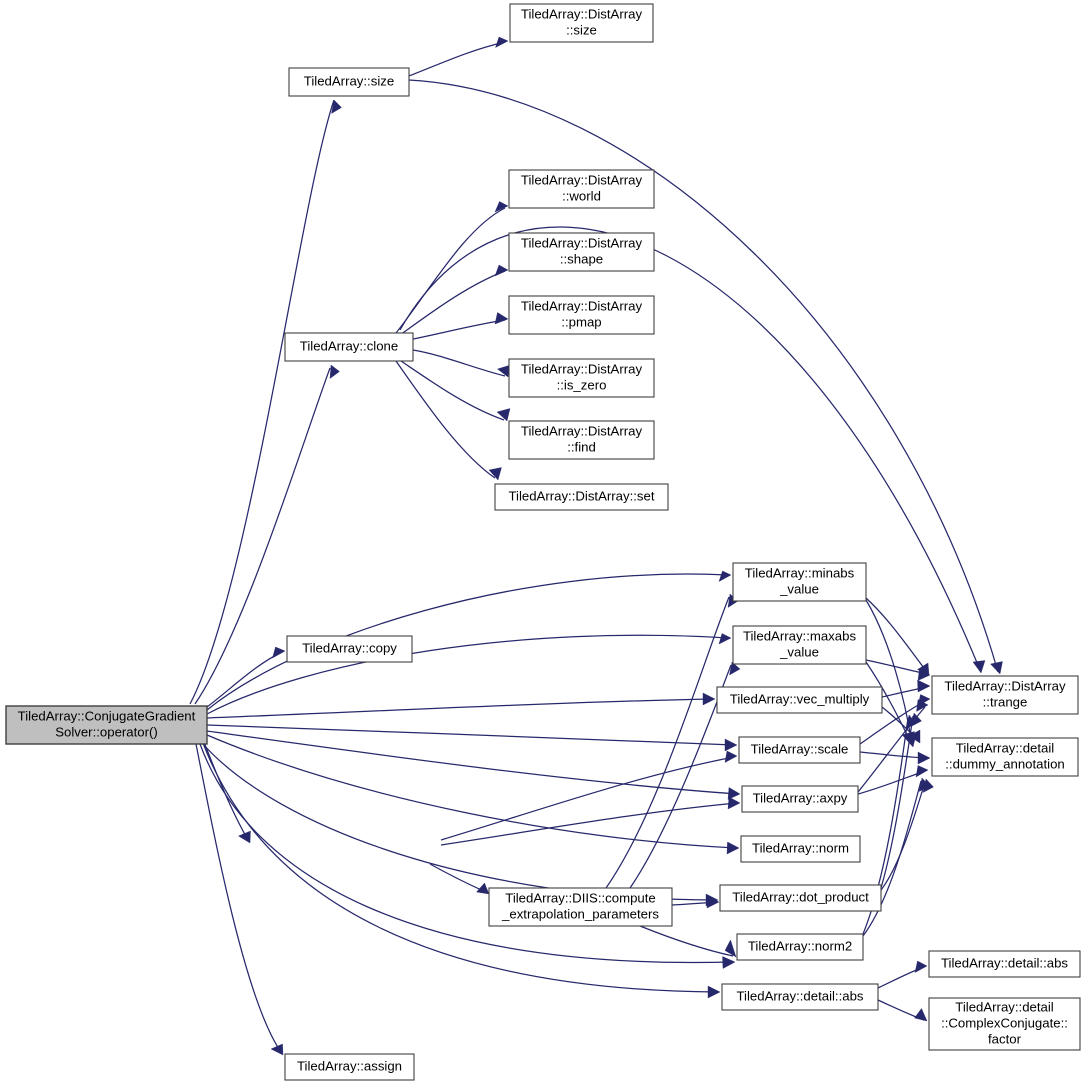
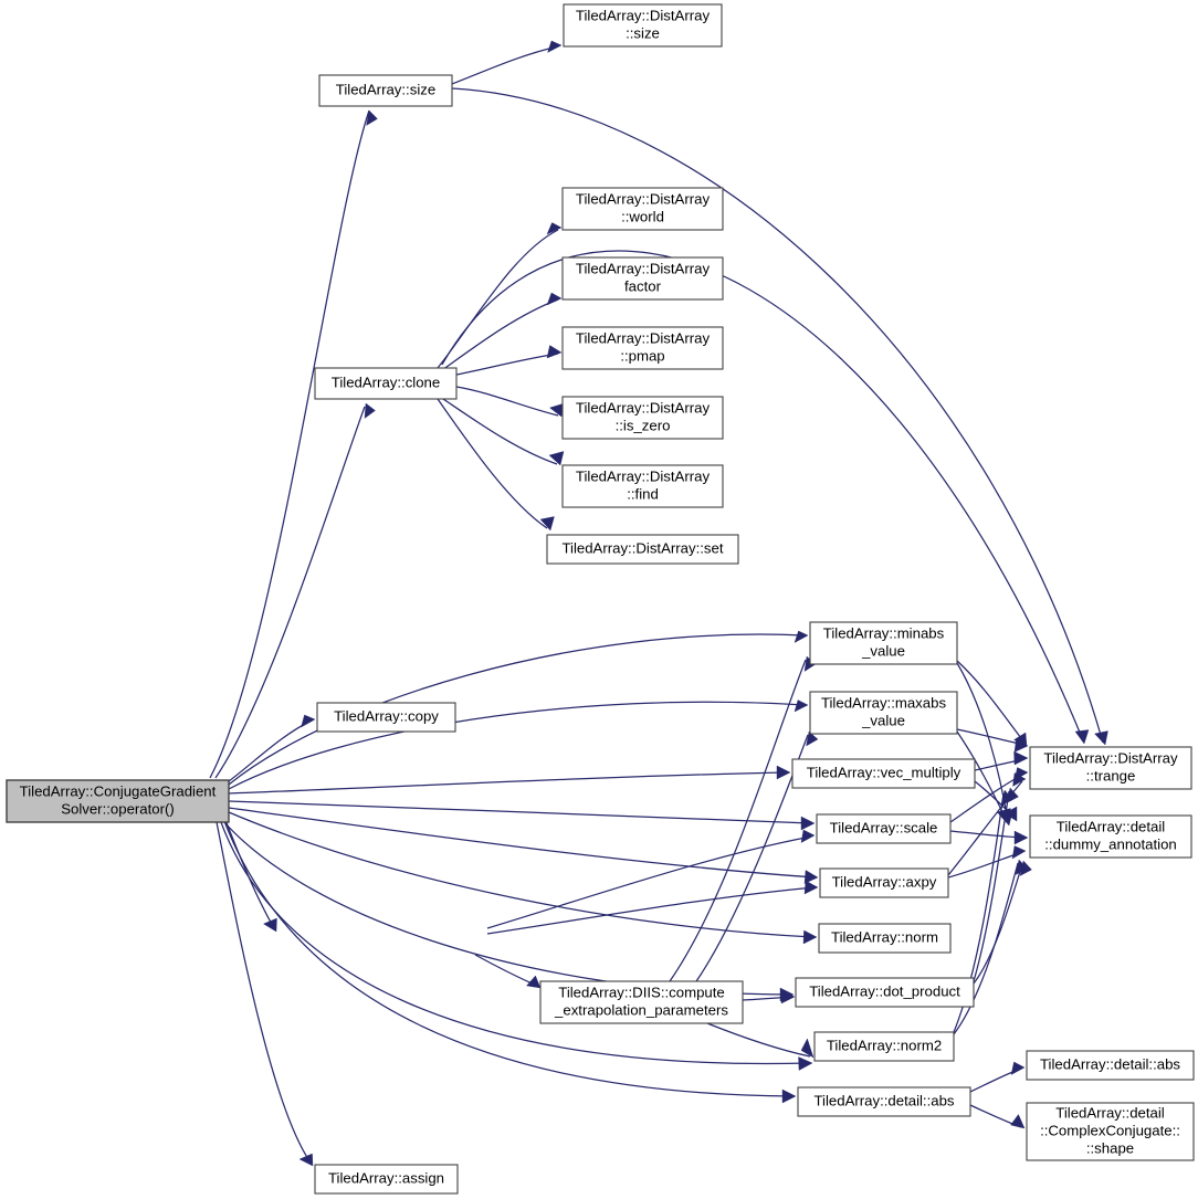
  TiledArray::ConjugateGradient
  Solver::operator()
  TiledArray::size
  TiledArray::DistArray
  ::size
  TiledArray::clone
  TiledArray::DistArray
  ::world
  TiledArray::DistArray
- ::shape
+ factor
  TiledArray::DistArray
  ::pmap
  TiledArray::DistArray
  ::is_zero
  TiledArray::DistArray
  ::find
  TiledArray::DistArray::set
  TiledArray::minabs
  _value
  TiledArray::maxabs
  _value
  TiledArray::vec_multiply
  TiledArray::copy
  TiledArray::scale
  TiledArray::axpy
  TiledArray::norm
  TiledArray::dot_product
  TiledArray::norm2
  TiledArray::detail::abs
  TiledArray::DIIS::compute
  _extrapolation_parameters
  TiledArray::assign
  TiledArray::DistArray
  ::trange
  TiledArray::detail
  ::dummy_annotation
  TiledArray::detail::abs
  TiledArray::detail
  ::ComplexConjugate::
- factor
+ ::shape
